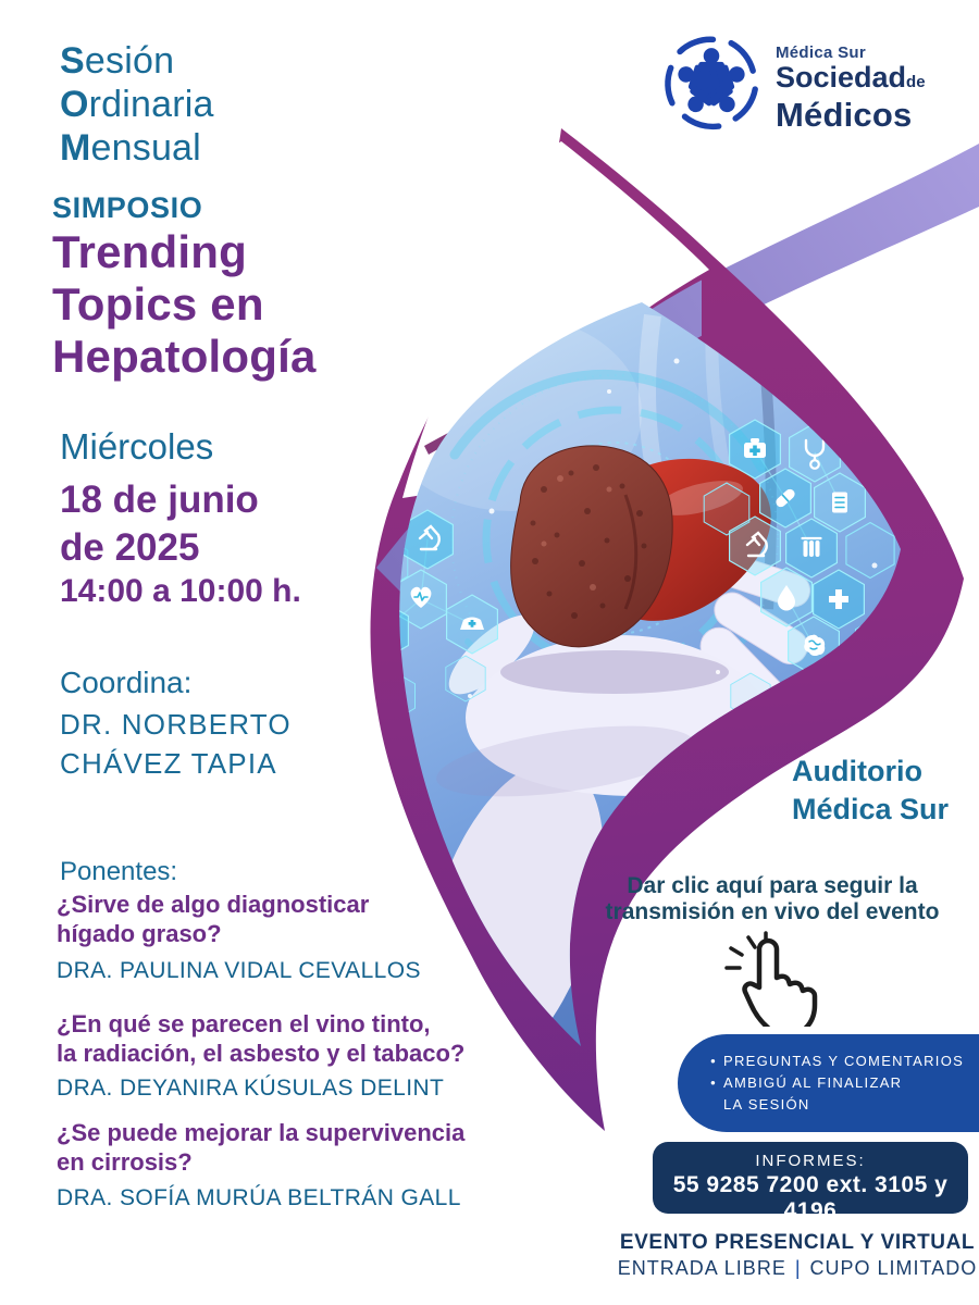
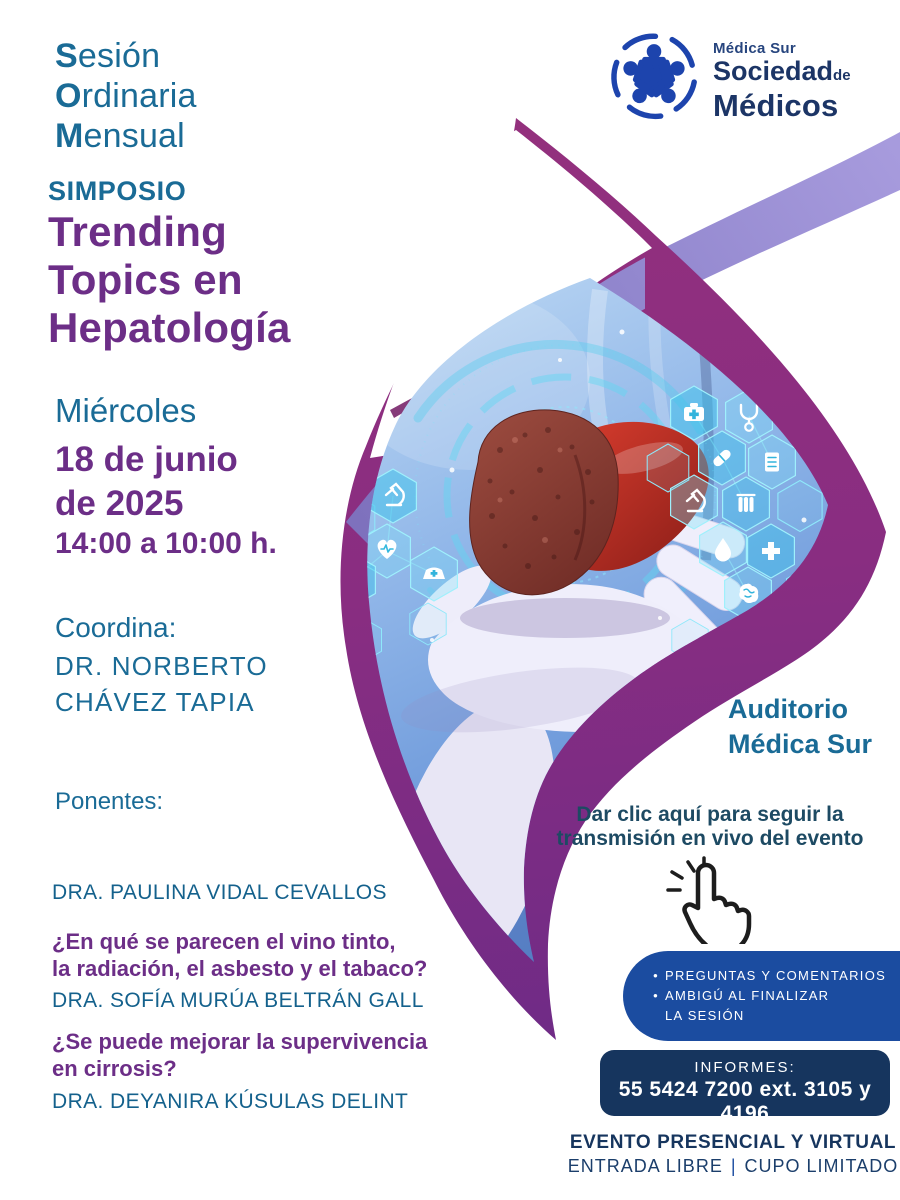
  Sesión
  Ordinaria
  Mensual
  Médica Sur
  Sociedadde
  Médicos
  SIMPOSIO
  Trending
  Topics en
  Hepatología
  Miércoles
  18 de junio
  de 2025
  14:00 a 10:00 h.
  Coordina:
  DR. NORBERTO
  CHÁVEZ TAPIA
  Auditorio
  Médica Sur
  Ponentes:
- ¿Sirve de algo diagnosticar
- hígado graso?
  DRA. PAULINA VIDAL CEVALLOS
  ¿En qué se parecen el vino tinto,
  la radiación, el asbesto y el tabaco?
- DRA. DEYANIRA KÚSULAS DELINT
+ DRA. SOFÍA MURÚA BELTRÁN GALL
  ¿Se puede mejorar la supervivencia
  en cirrosis?
- DRA. SOFÍA MURÚA BELTRÁN GALL
+ DRA. DEYANIRA KÚSULAS DELINT
  Dar clic aquí para seguir la
  transmisión en vivo del evento
  •
  PREGUNTAS Y COMENTARIOS
  •
  AMBIGÚ AL FINALIZAR
  LA SESIÓN
  INFORMES:
- 55 9285 7200 ext. 3105 y 4196
+ 55 5424 7200 ext. 3105 y 4196
  EVENTO PRESENCIAL Y VIRTUAL
  ENTRADA LIBRE | CUPO LIMITADO
